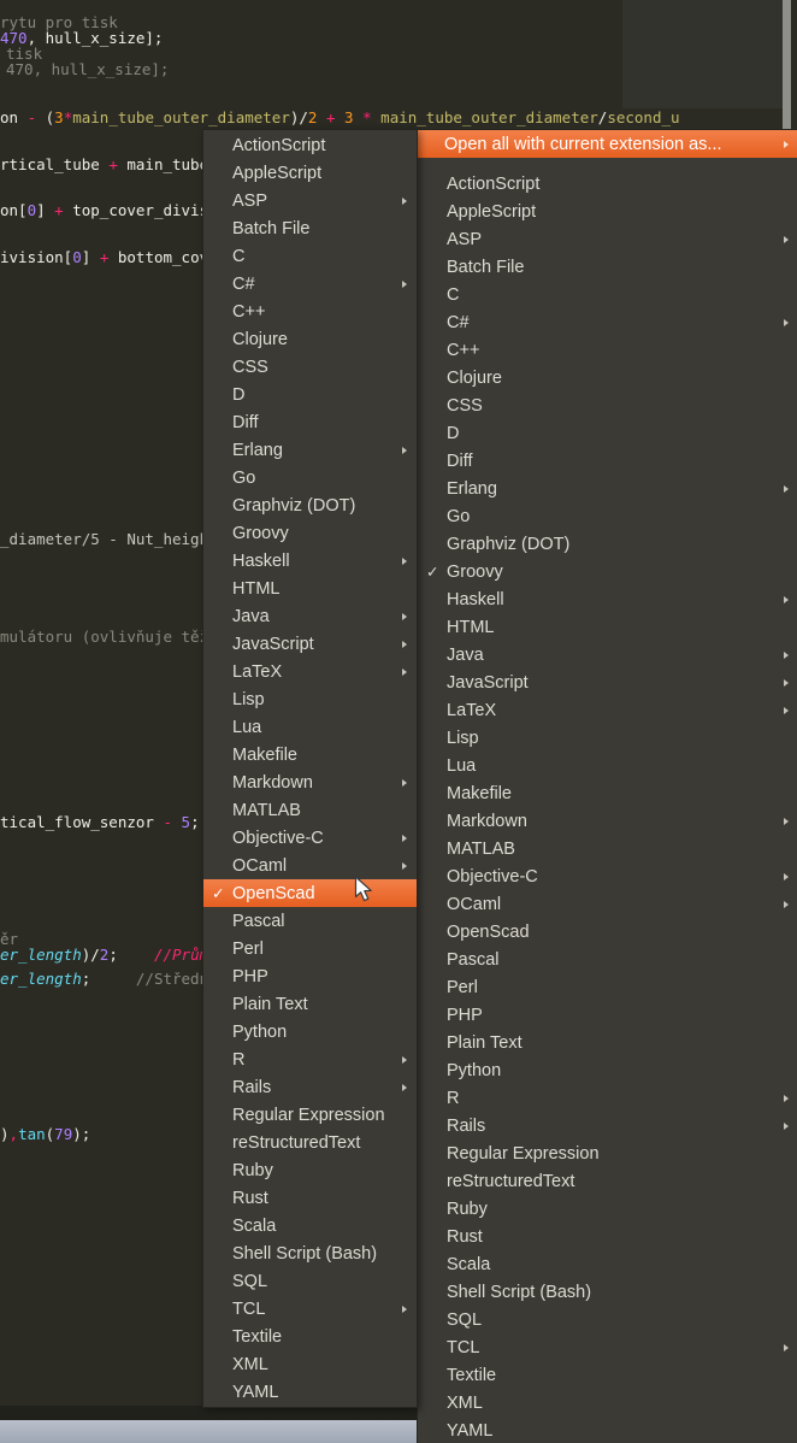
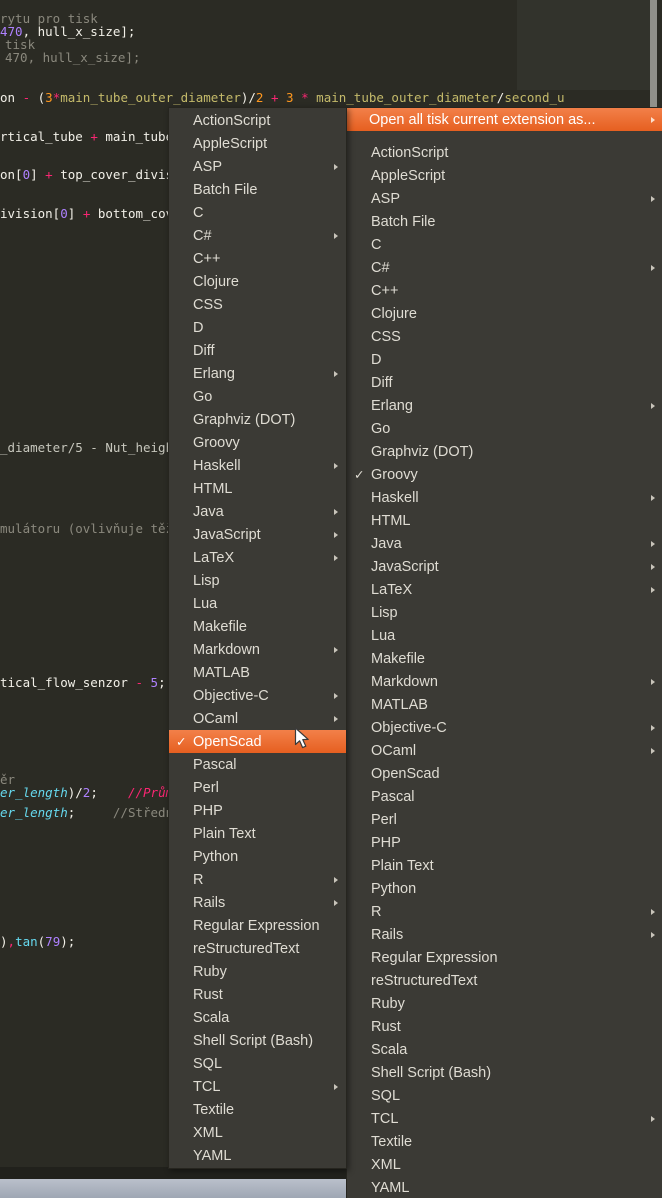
  rytu pro tisk
  470, hull_x_size];
  tisk
  470, hull_x_size];
  on - (3*main_tube_outer_diameter)/2 + 3 * main_tube_outer_diameter/second_u
  rtical_tube + main_tub
  on[0] + top_cover_divi
  ivision[0] + bottom_co
  _diameter/5 - Nut_heig
  mulátoru (ovlivňuje tě
  tical_flow_senzor - 5;
  ěr
  er_length)/2; //Prů
  er_length; //Střed
  ),tan(79);
- Open all with current extension as...
+ Open all tisk current extension as...
  ActionScript
  AppleScript
  ASP
  Batch File
  C
  C#
  C++
  Clojure
  CSS
  D
  Diff
  Erlang
  Go
  Graphviz (DOT)
  ✓
  Groovy
  Haskell
  HTML
  Java
  JavaScript
  LaTeX
  Lisp
  Lua
  Makefile
  Markdown
  MATLAB
  Objective-C
  OCaml
  OpenScad
  Pascal
  Perl
  PHP
  Plain Text
  Python
  R
  Rails
  Regular Expression
  reStructuredText
  Ruby
  Rust
  Scala
  Shell Script (Bash)
  SQL
  TCL
  Textile
  XML
  YAML
  ActionScript
  AppleScript
  ASP
  Batch File
  C
  C#
  C++
  Clojure
  CSS
  D
  Diff
  Erlang
  Go
  Graphviz (DOT)
  Groovy
  Haskell
  HTML
  Java
  JavaScript
  LaTeX
  Lisp
  Lua
  Makefile
  Markdown
  MATLAB
  Objective-C
  OCaml
  ✓
  OpenScad
  Pascal
  Perl
  PHP
  Plain Text
  Python
  R
  Rails
  Regular Expression
  reStructuredText
  Ruby
  Rust
  Scala
  Shell Script (Bash)
  SQL
  TCL
  Textile
  XML
  YAML
